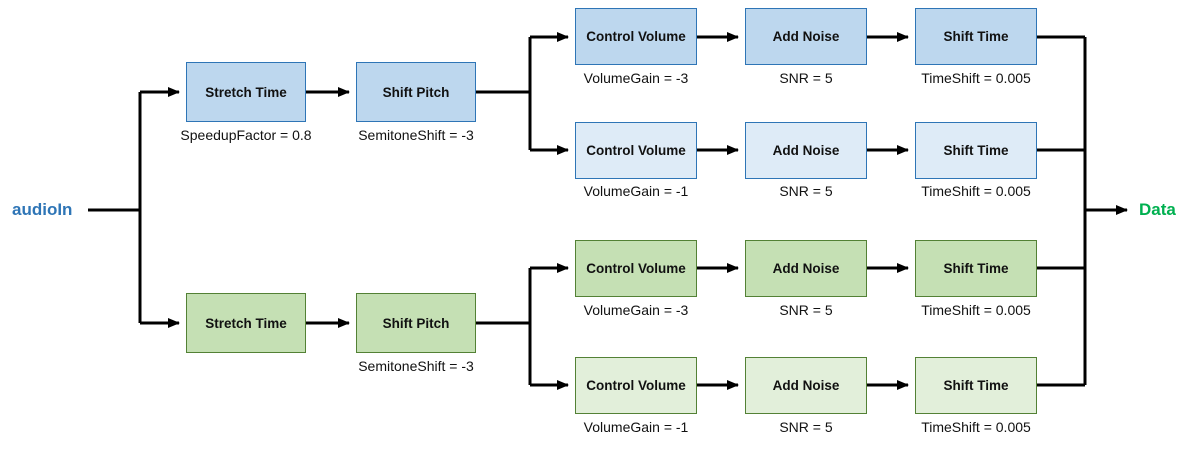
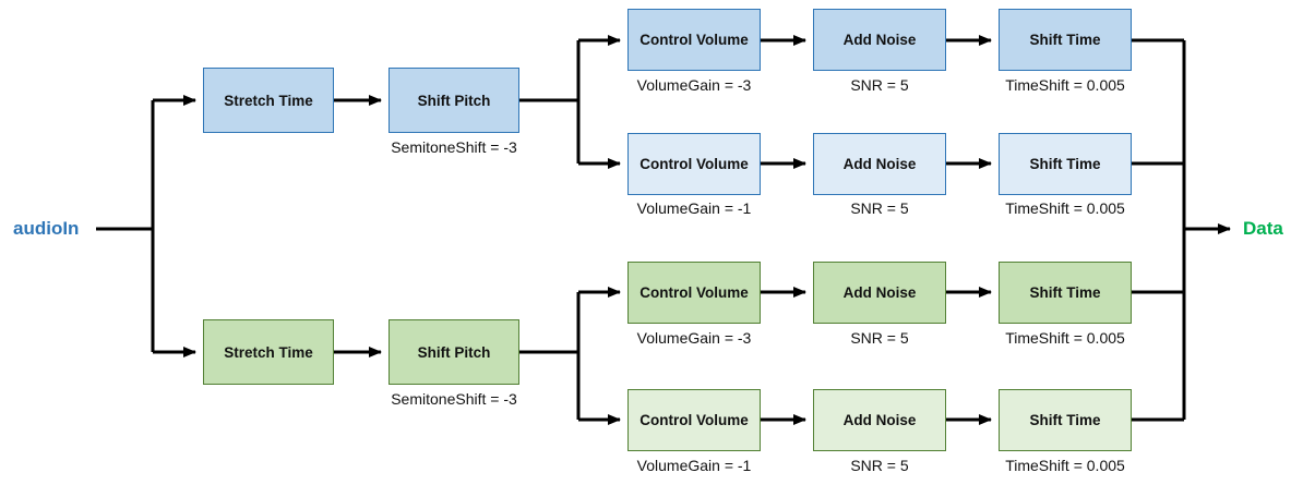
  audioIn
  Data
  Stretch Time
- SpeedupFactor = 0.8
  Shift Pitch
  SemitoneShift = -3
  Control Volume
  VolumeGain = -3
  Add Noise
  SNR = 5
  Shift Time
  TimeShift = 0.005
  Control Volume
  VolumeGain = -1
  Add Noise
  SNR = 5
  Shift Time
  TimeShift = 0.005
  Stretch Time
  Shift Pitch
  SemitoneShift = -3
  Control Volume
  VolumeGain = -3
  Add Noise
  SNR = 5
  Shift Time
  TimeShift = 0.005
  Control Volume
  VolumeGain = -1
  Add Noise
  SNR = 5
  Shift Time
  TimeShift = 0.005
